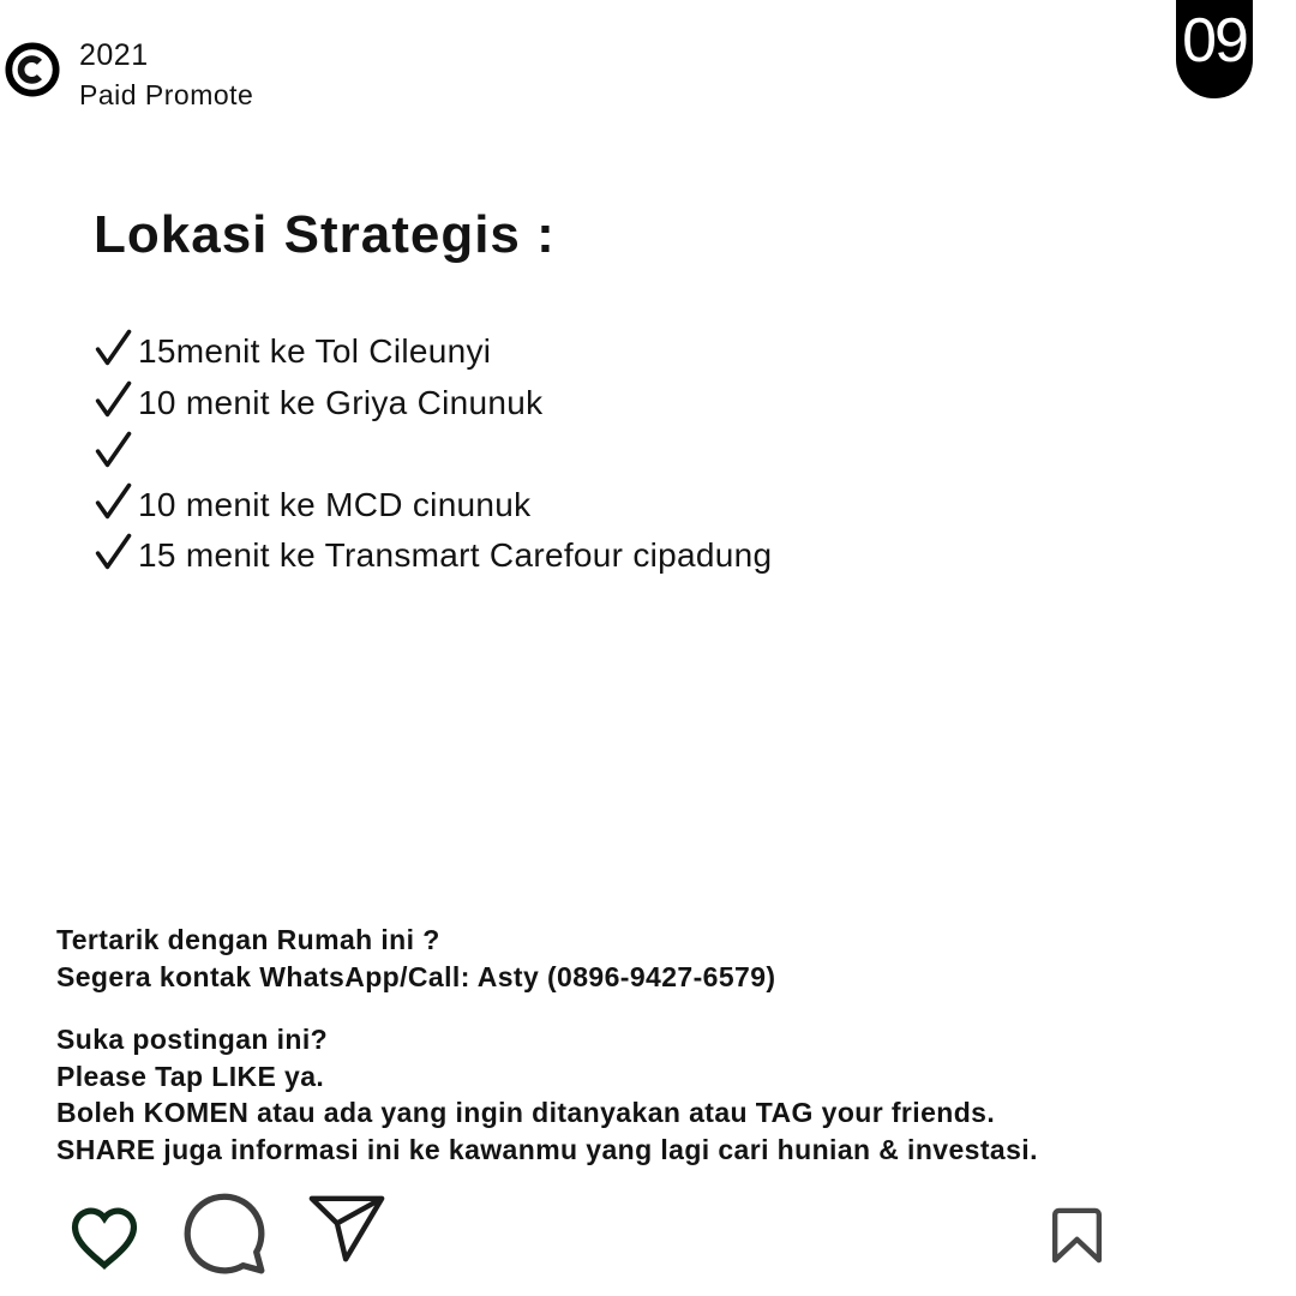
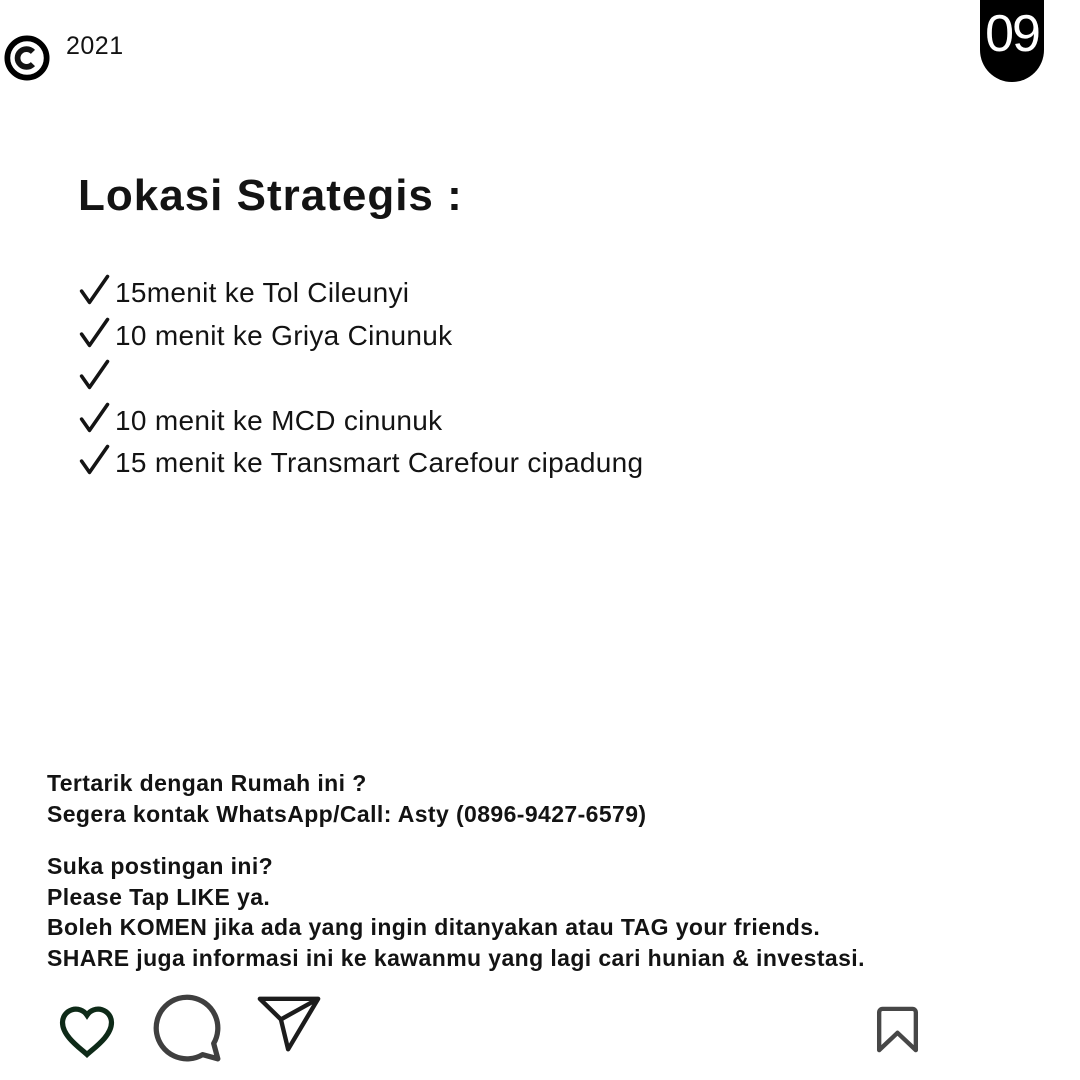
  2021
- Paid Promote
  09
  Lokasi Strategis :
  15menit ke Tol Cileunyi
  10 menit ke Griya Cinunuk
  10 menit ke MCD cinunuk
  15 menit ke Transmart Carefour cipadung
  Tertarik dengan Rumah ini ?
  Segera kontak WhatsApp/Call: Asty (0896-9427-6579)
  Suka postingan ini?
  Please Tap LIKE ya.
- Boleh KOMEN atau ada yang ingin ditanyakan atau TAG your friends.
+ Boleh KOMEN jika ada yang ingin ditanyakan atau TAG your friends.
  SHARE juga informasi ini ke kawanmu yang lagi cari hunian & investasi.
